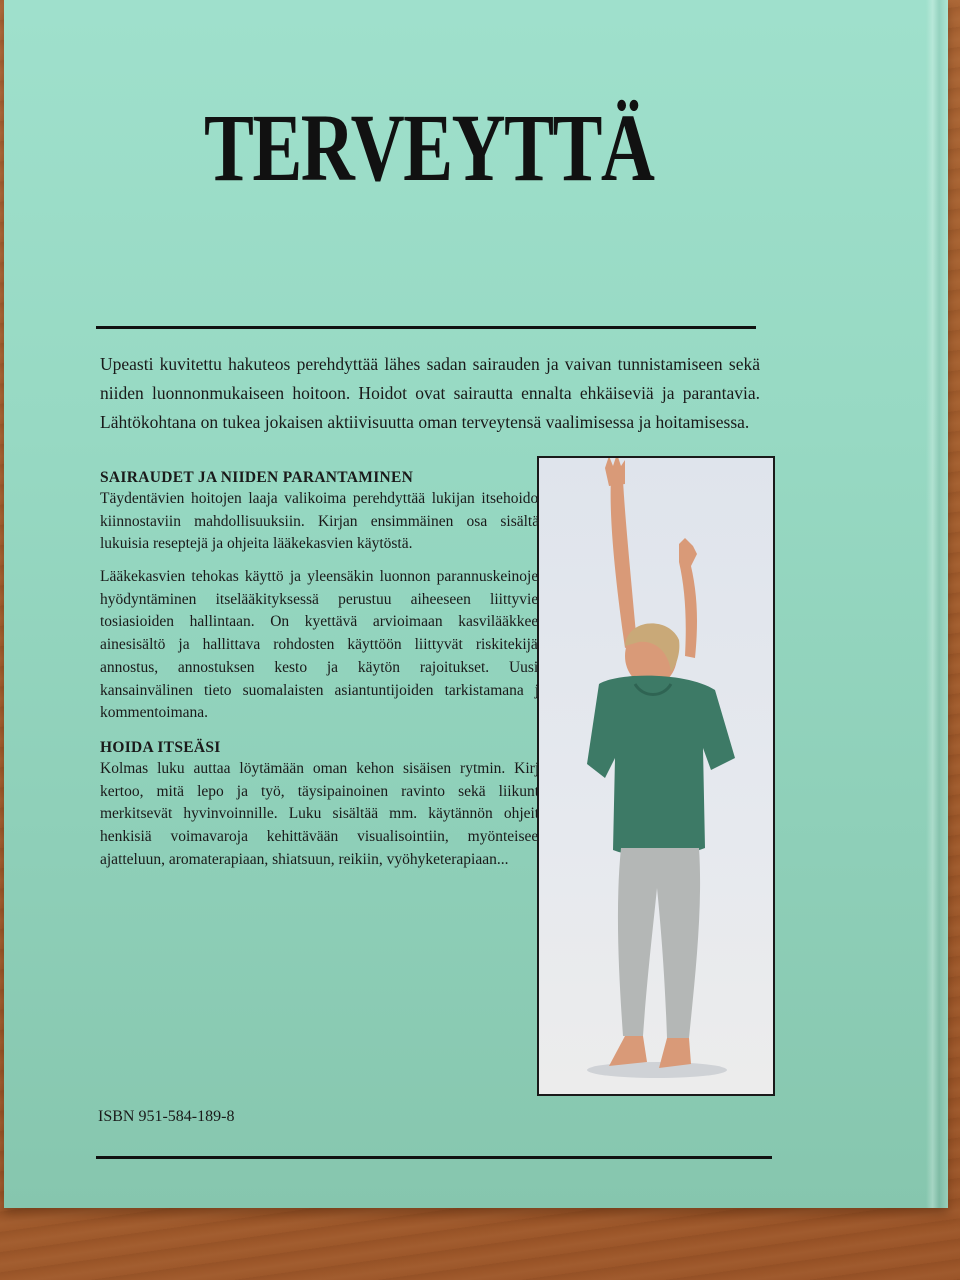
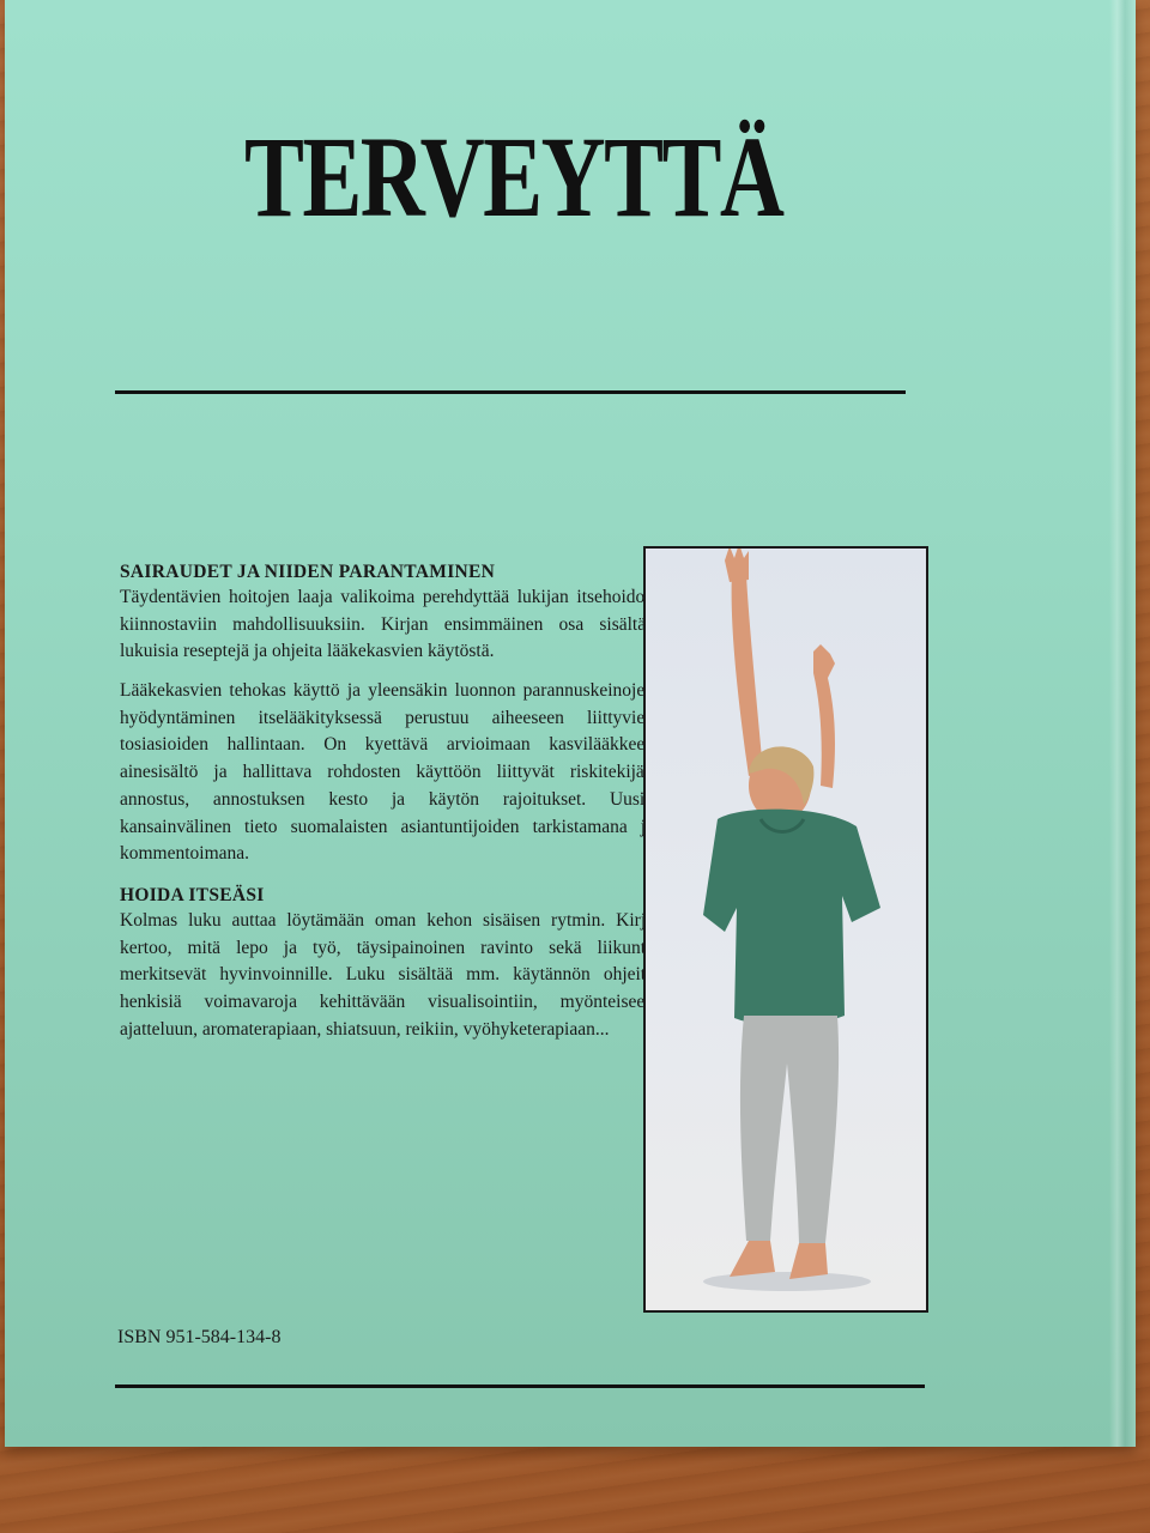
  TERVEYTTÄ
- Upeasti kuvitettu hakuteos perehdyttää lähes sadan sairauden ja vaivan tunnistamiseen sekä niiden luonnonmukaiseen hoitoon. Hoidot ovat sairautta ennalta ehkäiseviä ja parantavia. Lähtökohtana on tukea jokaisen aktiivisuutta oman terveytensä vaalimisessa ja hoitamisessa.
  SAIRAUDET JA NIIDEN PARANTAMINEN
  Täydentävien hoitojen laaja valikoima perehdyttää lukijan itsehoido kiinnostaviin mahdollisuuksiin. Kirjan ensimmäinen osa sisältä lukuisia reseptejä ja ohjeita lääkekasvien käytöstä.
  Lääkekasvien tehokas käyttö ja yleensäkin luonnon parannuskeinoje hyödyntäminen itselääkityksessä perustuu aiheeseen liittyvie tosiasioiden hallintaan. On kyettävä arvioimaan kasvilääkkee ainesisältö ja hallittava rohdosten käyttöön liittyvät riskitekijä annostus, annostuksen kesto ja käytön rajoitukset. Uus kansainvälinen tieto suomalaisten asiantuntijoiden tarkistamana kommentoimana.
  HOIDA ITSEÄSI
  Kolmas luku auttaa löytämään oman kehon sisäisen rytmin. Kir kertoo, mitä lepo ja työ, täysipainoinen ravinto sekä liikun merkitsevät hyvinvoinnille. Luku sisältää mm. käytännön ohjei henkisiä voimavaroja kehittävään visualisointiin, myönteisee ajatteluun, aromaterapiaan, shiatsuun, reikiin, vyöhyketerapiaan...
- ISBN 951-584-189-8
+ ISBN 951-584-134-8
